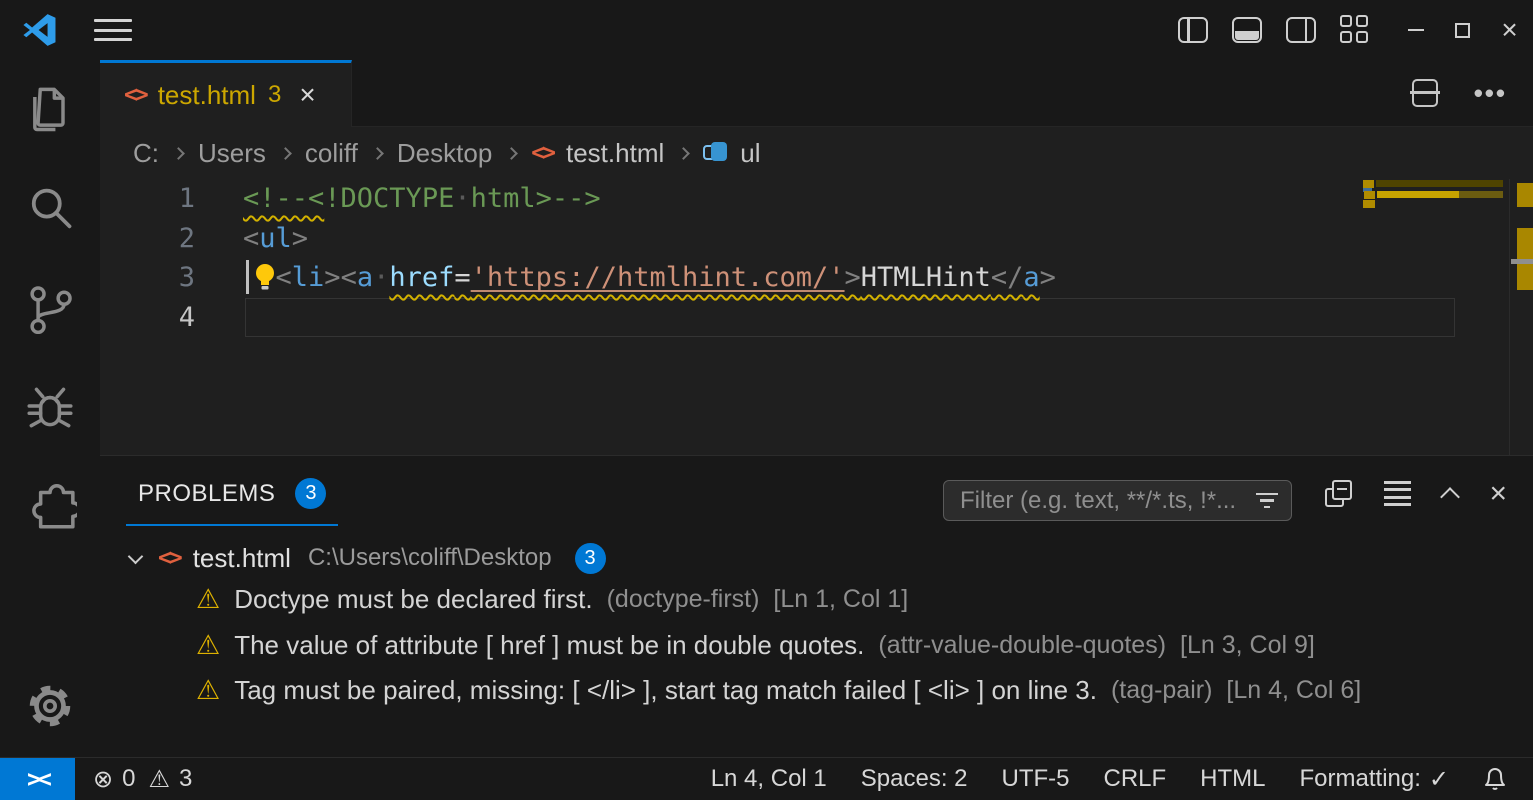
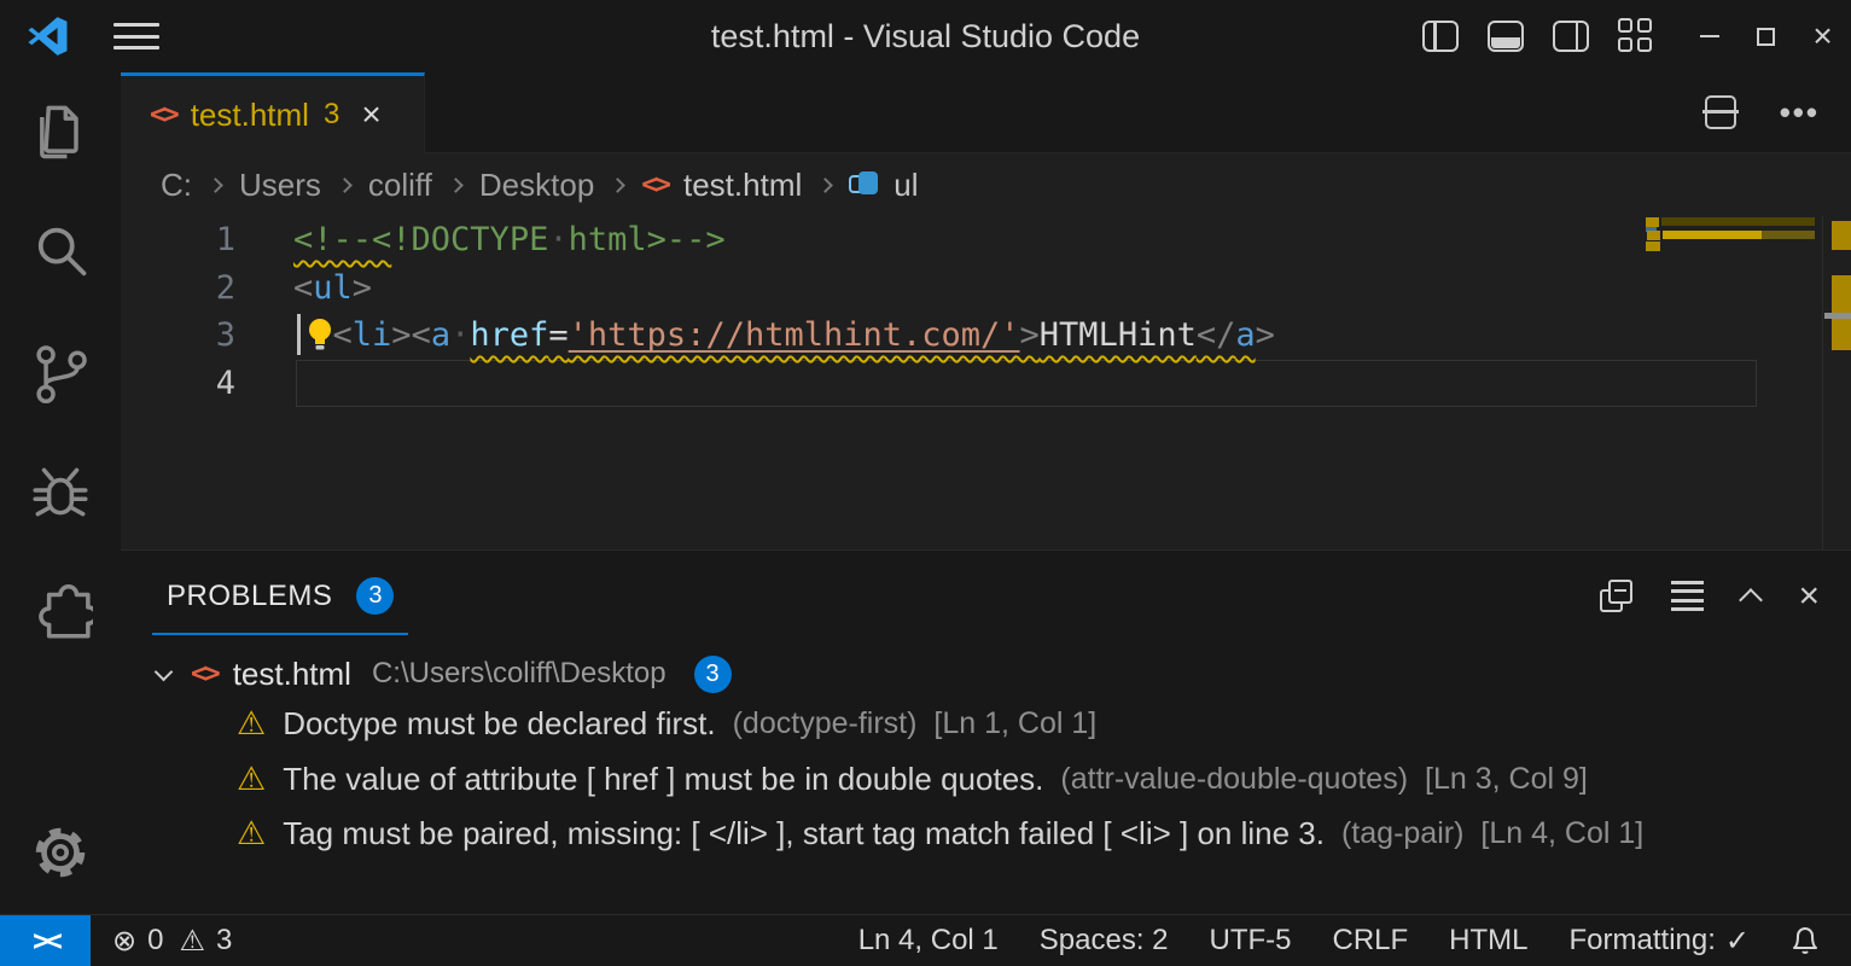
+ test.html - Visual Studio Code
  ×
  <>
  test.html
  3
  ×
  •••
  C:
  Users
  coliff
  Desktop
  <>
  test.html
  ul
  1
  2
  3
  4
  <!--<!DOCTYPE·html>-->
  <ul>
  <li><a·href='https://htmlhint.com/'>HTMLHint</a>
  PROBLEMS
  3
- Filter (e.g. text, **/*.ts, !*...
  ×
  <>
  test.html
  C:\Users\coliff\Desktop
  3
  ⚠
  Doctype must be declared first.
  (doctype-first)
  [Ln 1, Col 1]
  ⚠
  The value of attribute [ href ] must be in double quotes.
  (attr-value-double-quotes)
  [Ln 3, Col 9]
  ⚠
  Tag must be paired, missing: [ </li> ], start tag match failed [ <li> ] on line 3.
  (tag-pair)
- [Ln 4, Col 6]
+ [Ln 4, Col 1]
  ><
  ⊗
  0
  ⚠
  3
  Ln 4, Col 1
  Spaces: 2
  UTF-5
  CRLF
  HTML
  Formatting:
  ✓
